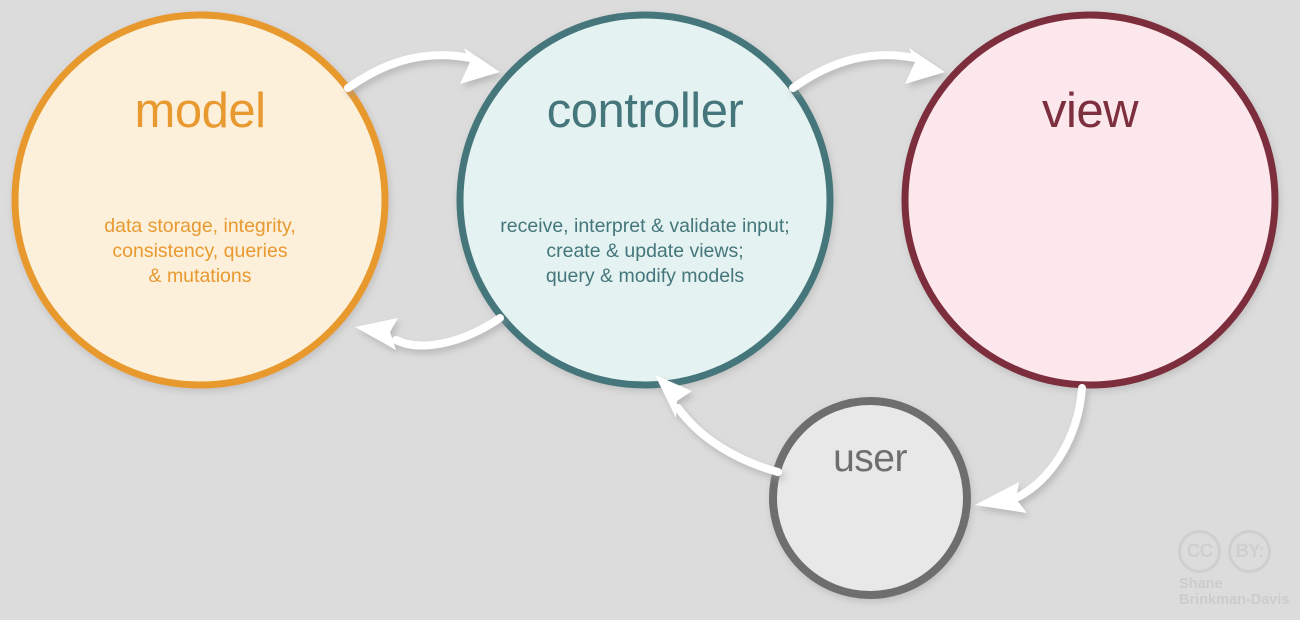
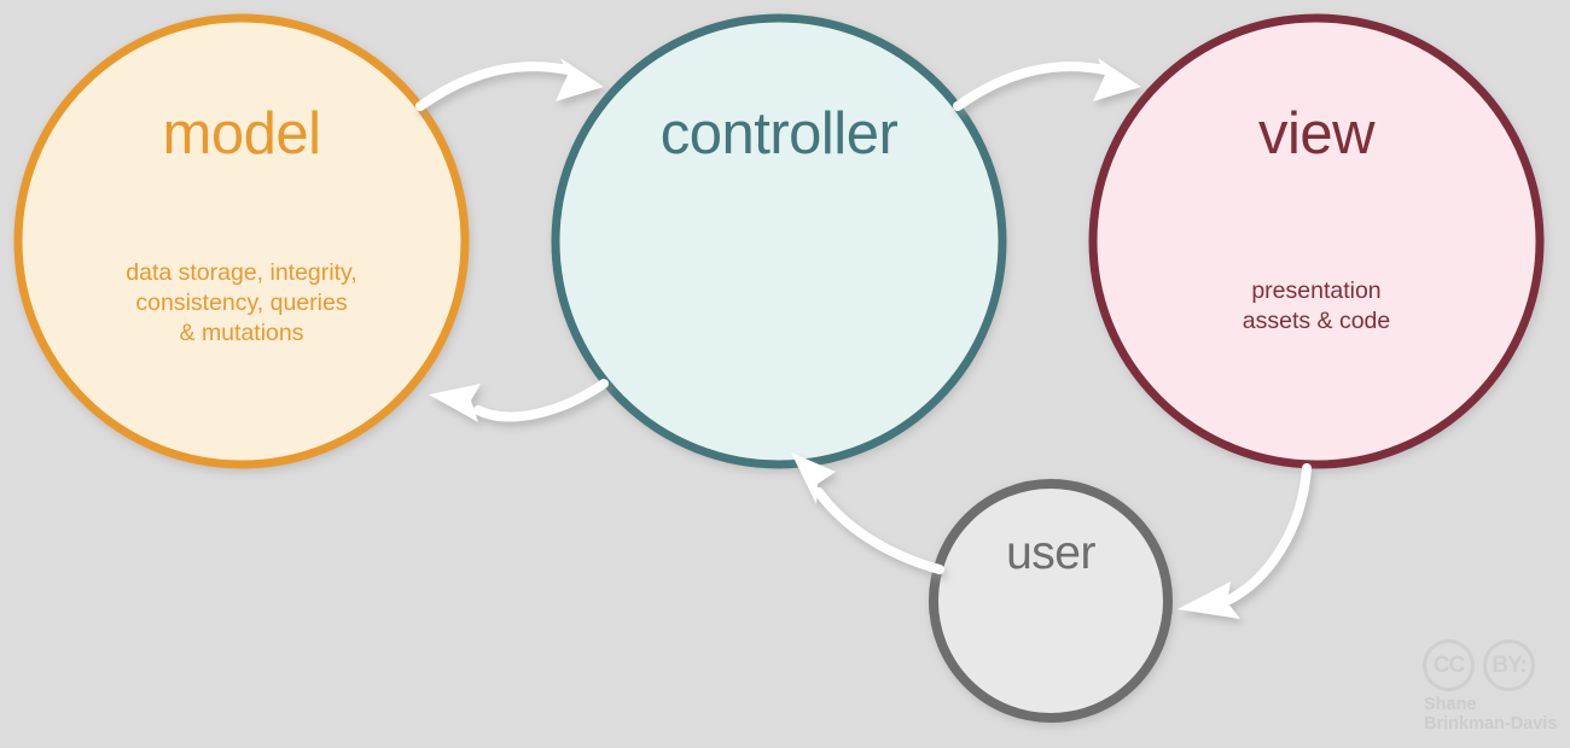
  model
  data storage, integrity,
  consistency, queries
  & mutations
  controller
- receive, interpret & validate input;
- create & update views;
- query & modify models
  view
+ presentation
+ assets & code
  user
